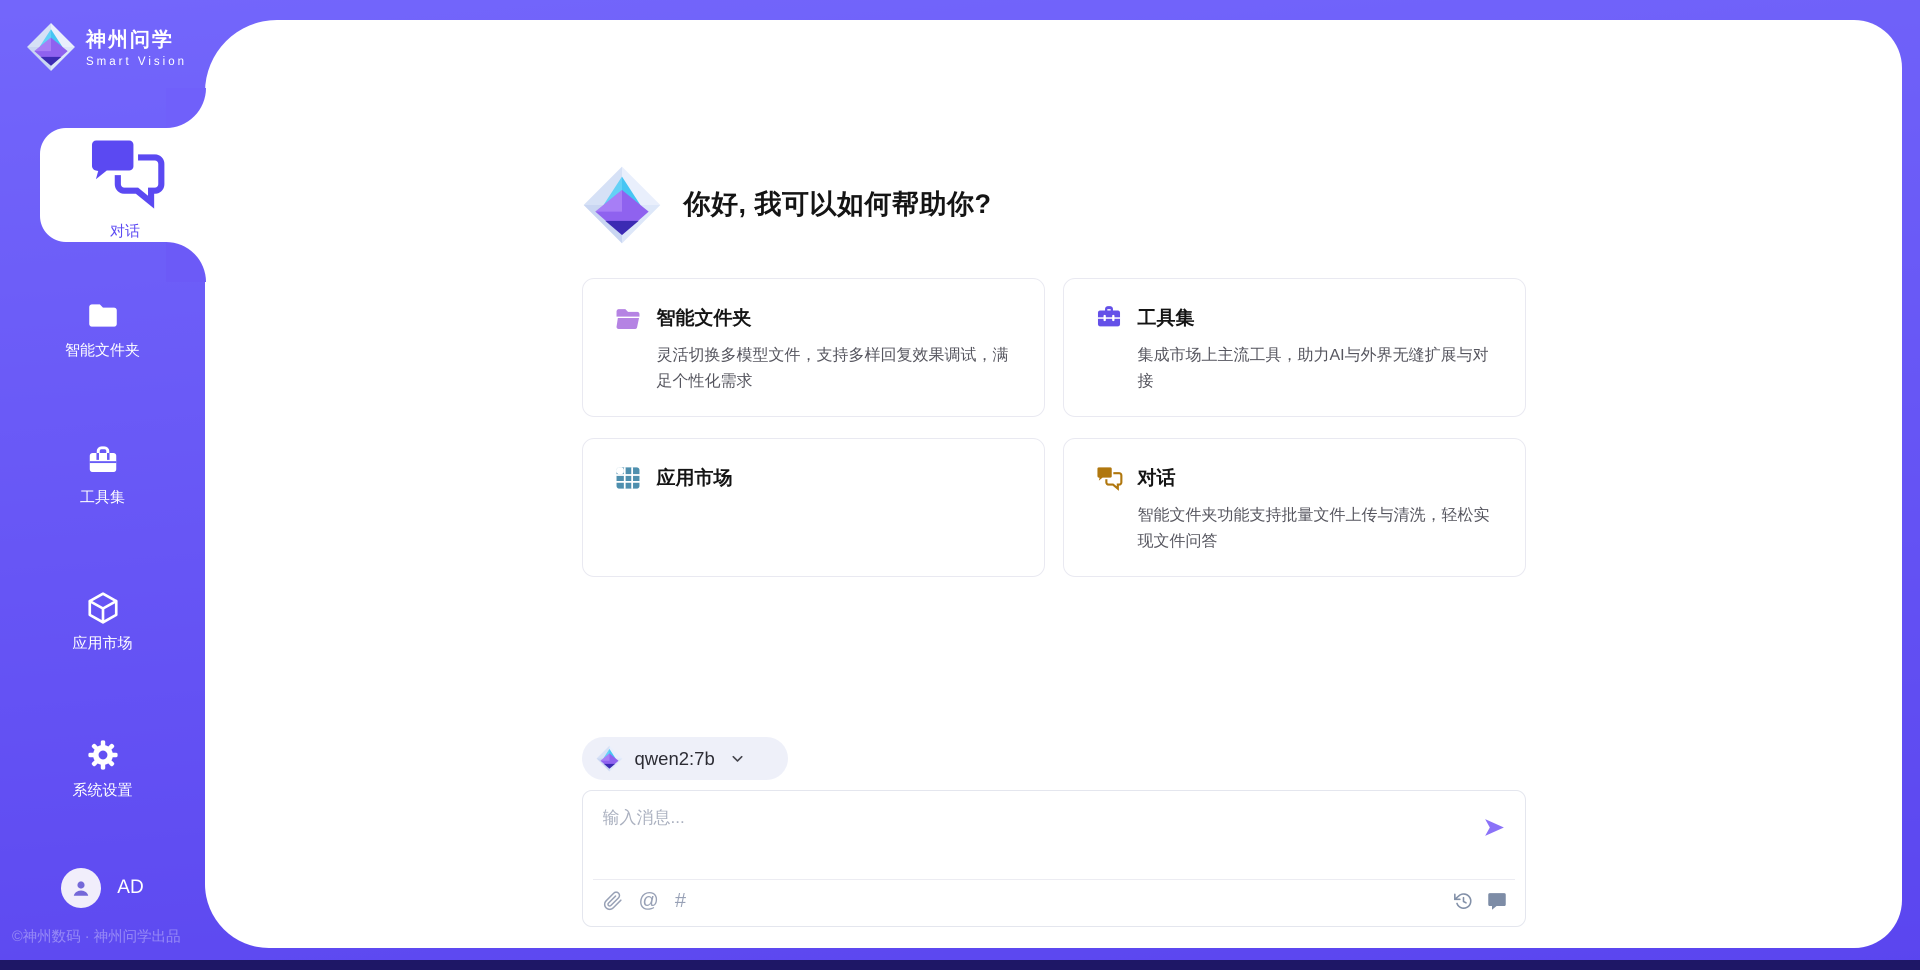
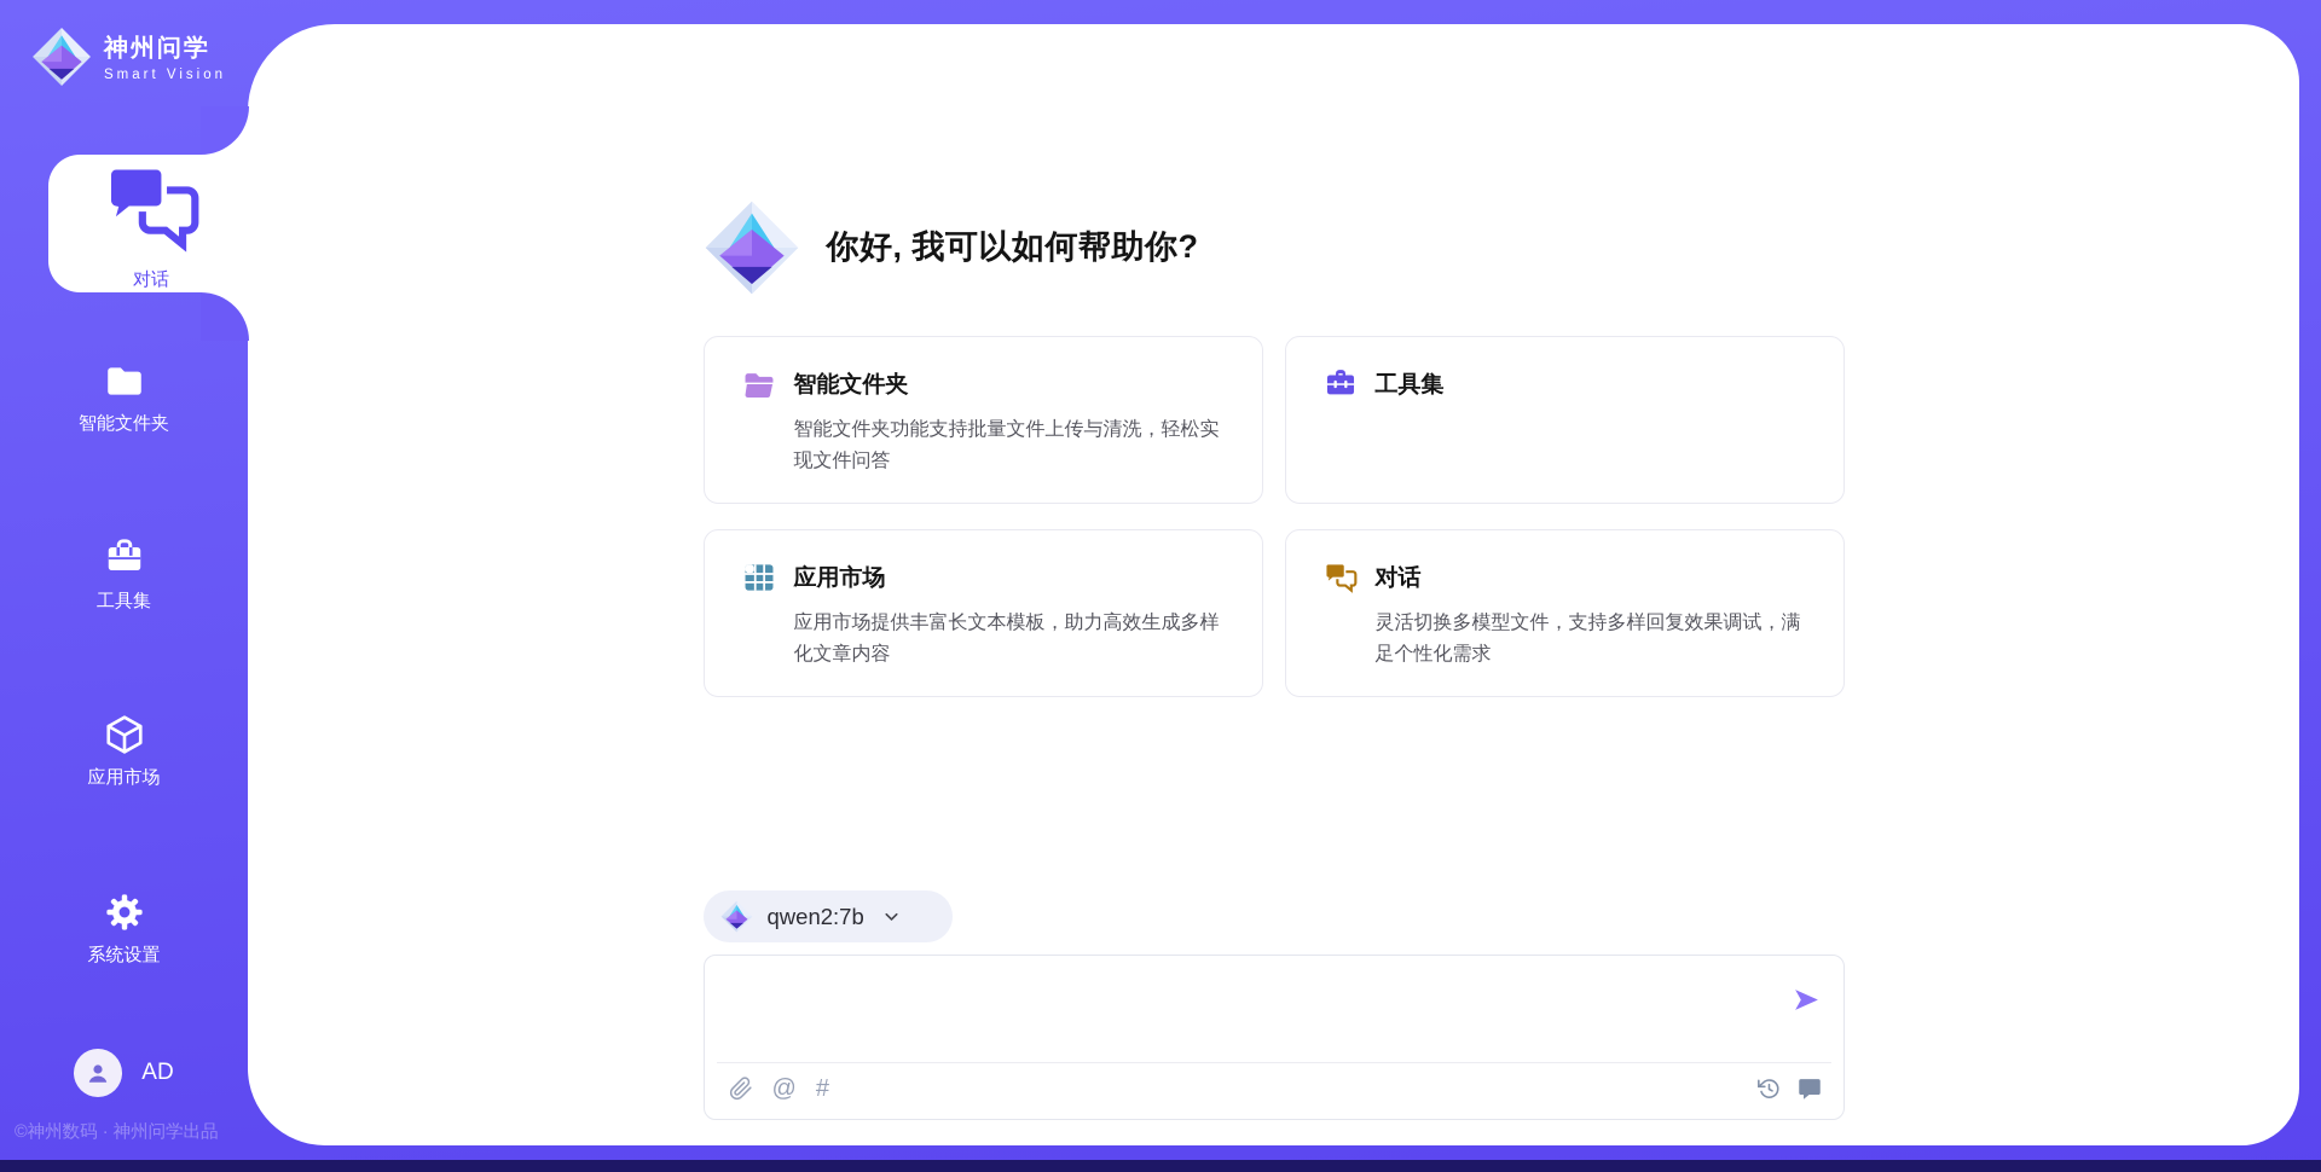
  神州问学
  Smart Vision
  对话
  智能文件夹
  工具集
  应用市场
  系统设置
  AD
  ©神州数码 · 神州问学出品
  你好, 我可以如何帮助你?
  智能文件夹
- 灵活切换多模型文件，支持多样回复效果调试，满足个性化需求
+ 智能文件夹功能支持批量文件上传与清洗，轻松实现文件问答
  工具集
- 集成市场上主流工具，助力AI与外界无缝扩展与对接
  应用市场
+ 应用市场提供丰富长文本模板，助力高效生成多样化文章内容
  对话
- 智能文件夹功能支持批量文件上传与清洗，轻松实现文件问答
+ 灵活切换多模型文件，支持多样回复效果调试，满足个性化需求
  qwen2:7b
- 输入消息...
  @
  #
